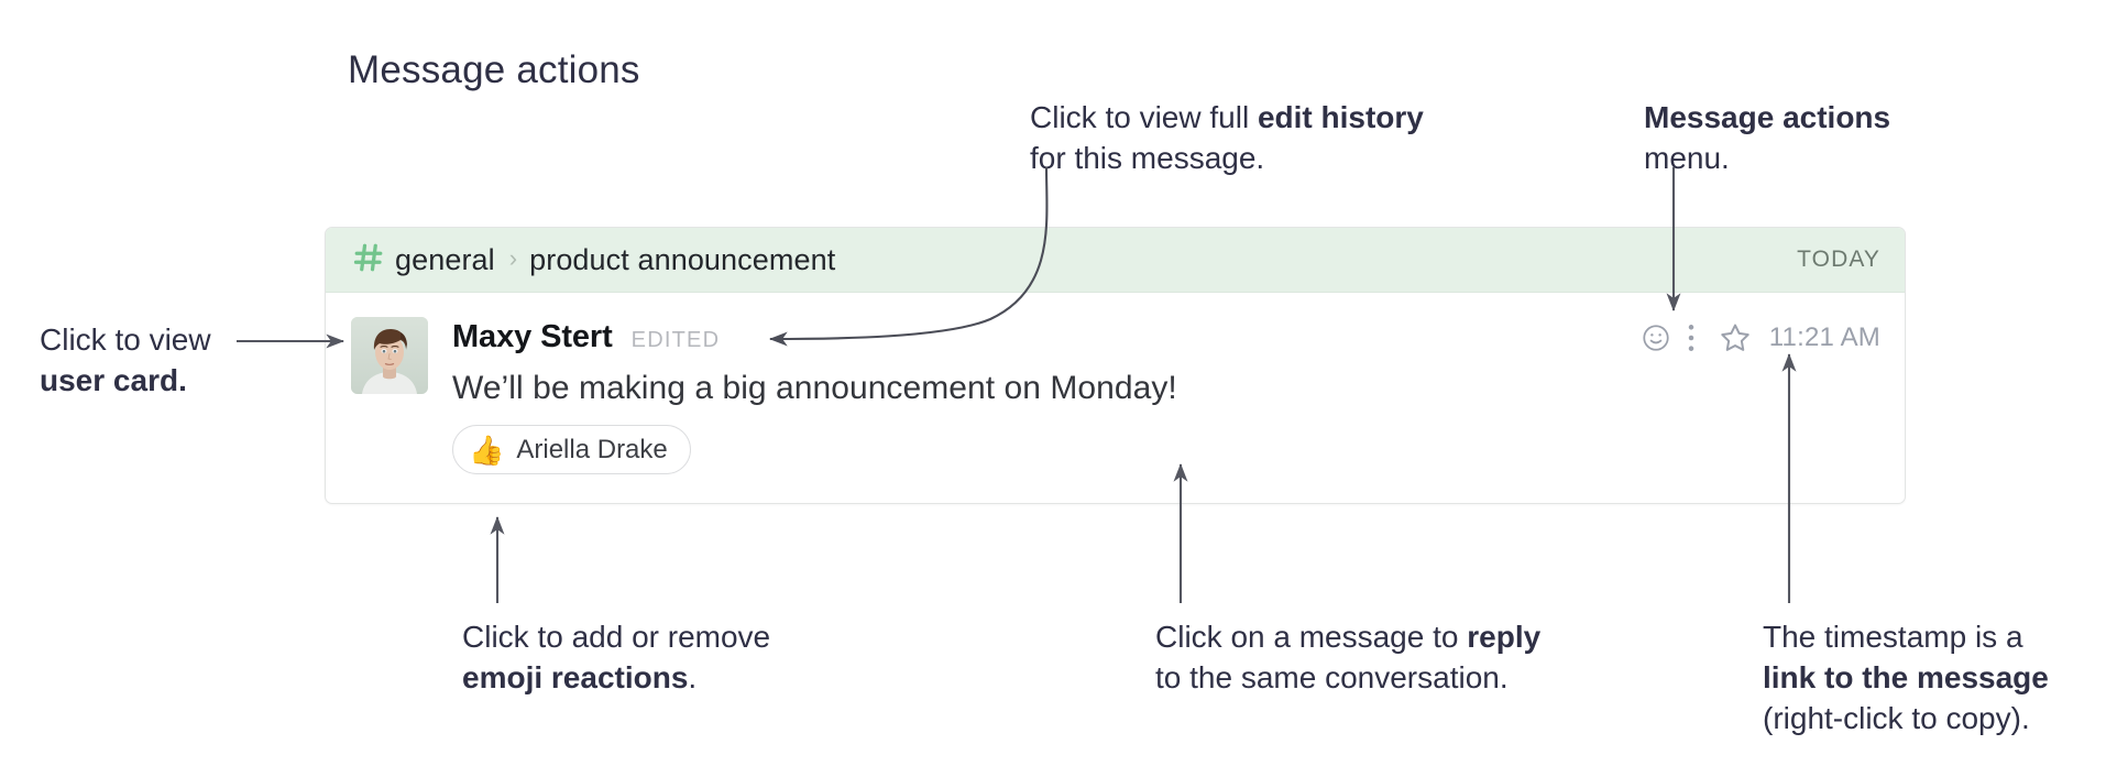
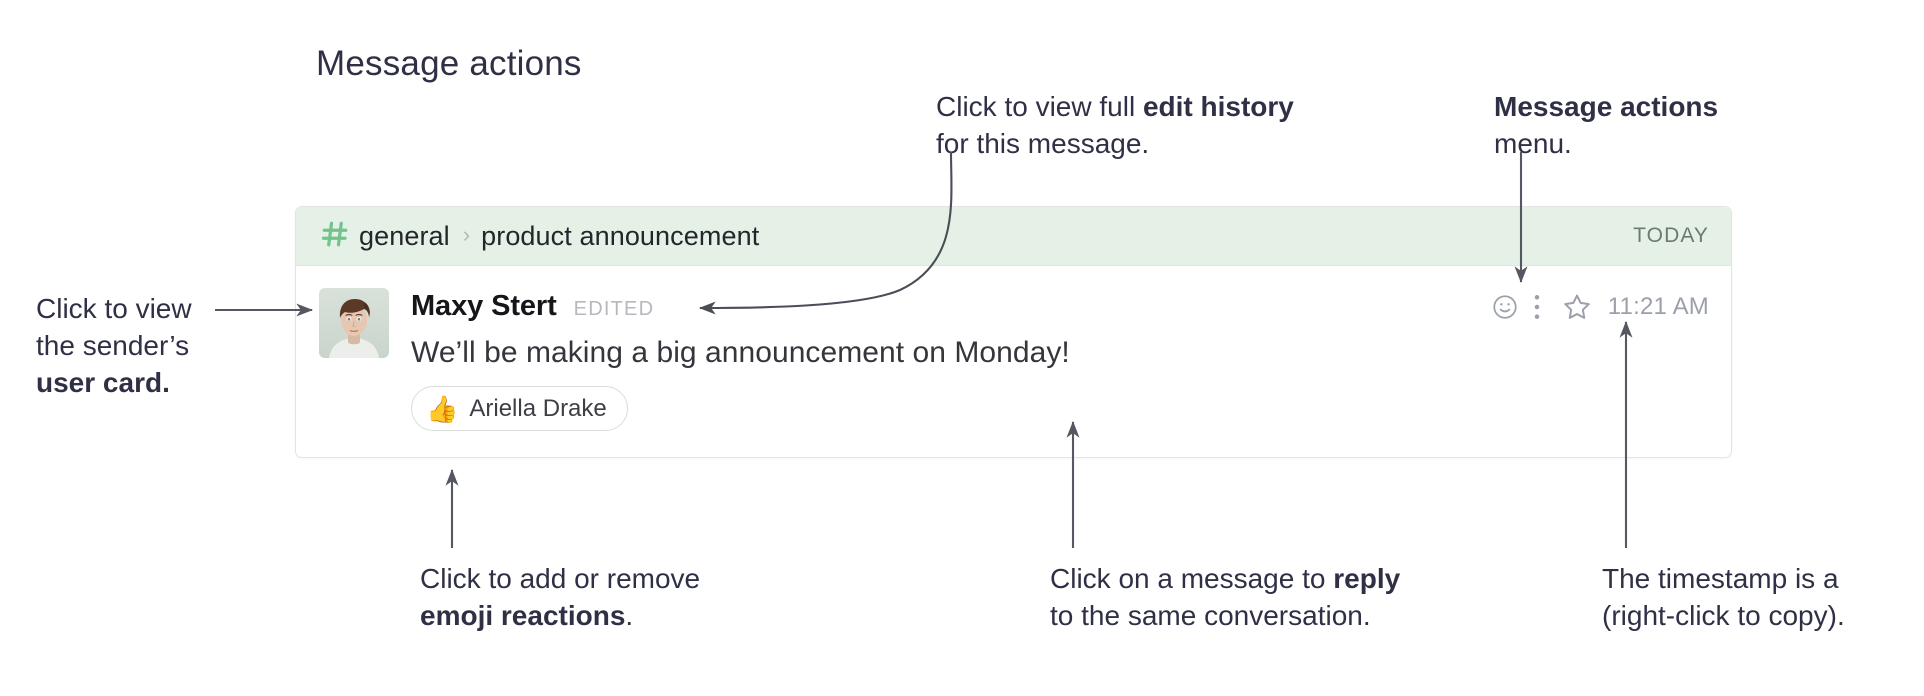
  Message actions
  Click to view full edit history
  for this message.
  Message actions
  menu.
  Click to view
+ the sender’s
  user card.
  Click to add or remove
  emoji reactions.
  Click on a message to reply
  to the same conversation.
  The timestamp is a
- link to the message
  (right-click to copy).
  general
  ›
  product announcement
  TODAY
  Maxy Stert
  EDITED
  We’ll be making a big announcement on Monday!
  👍
  Ariella Drake
  11:21 AM
